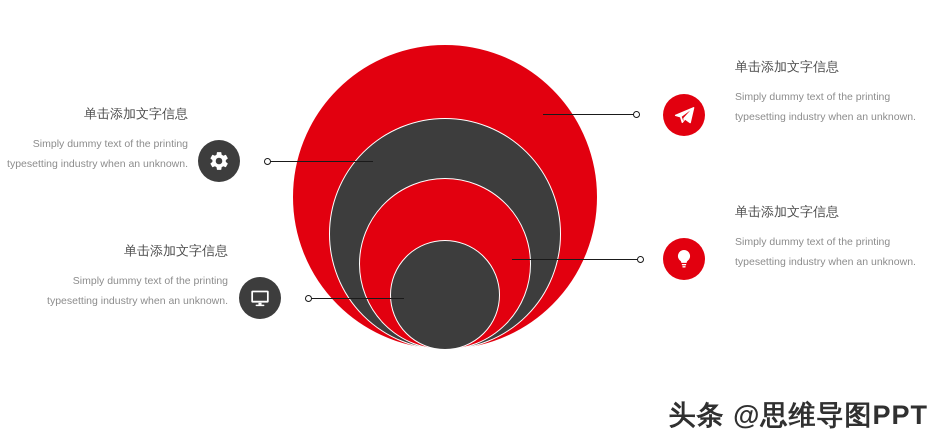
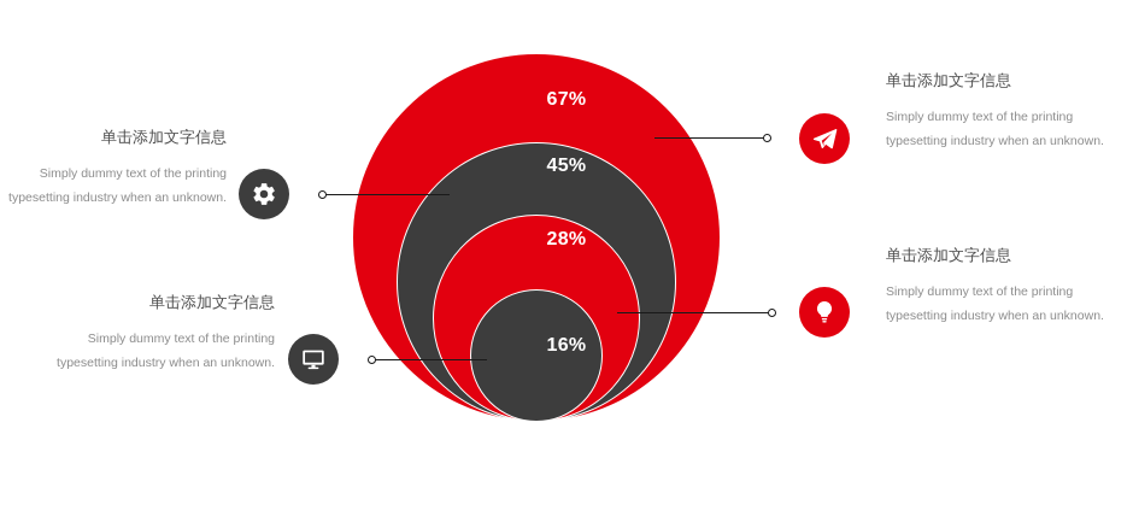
+ 67%
+ 45%
+ 28%
+ 16%
  单击添加文字信息
  Simply dummy text of the printing
  typesetting industry when an unknown.
  单击添加文字信息
  Simply dummy text of the printing
  typesetting industry when an unknown.
  单击添加文字信息
  Simply dummy text of the printing
  typesetting industry when an unknown.
  单击添加文字信息
  Simply dummy text of the printing
  typesetting industry when an unknown.
- 头条 @思维导图PPT
